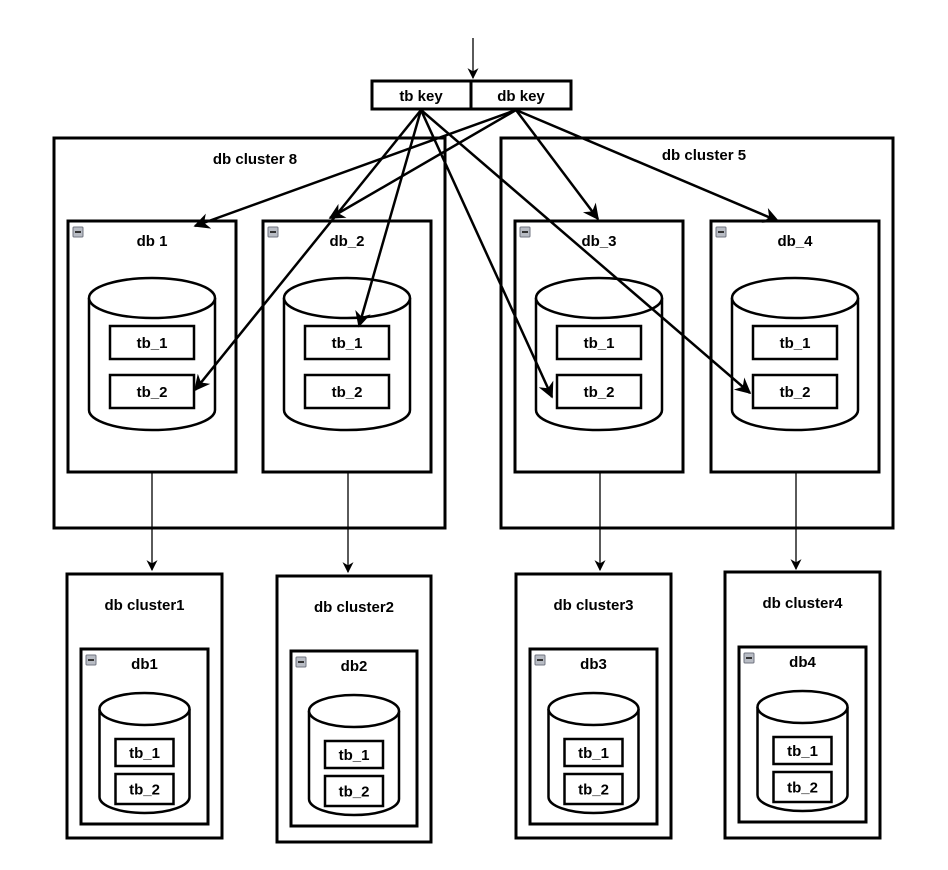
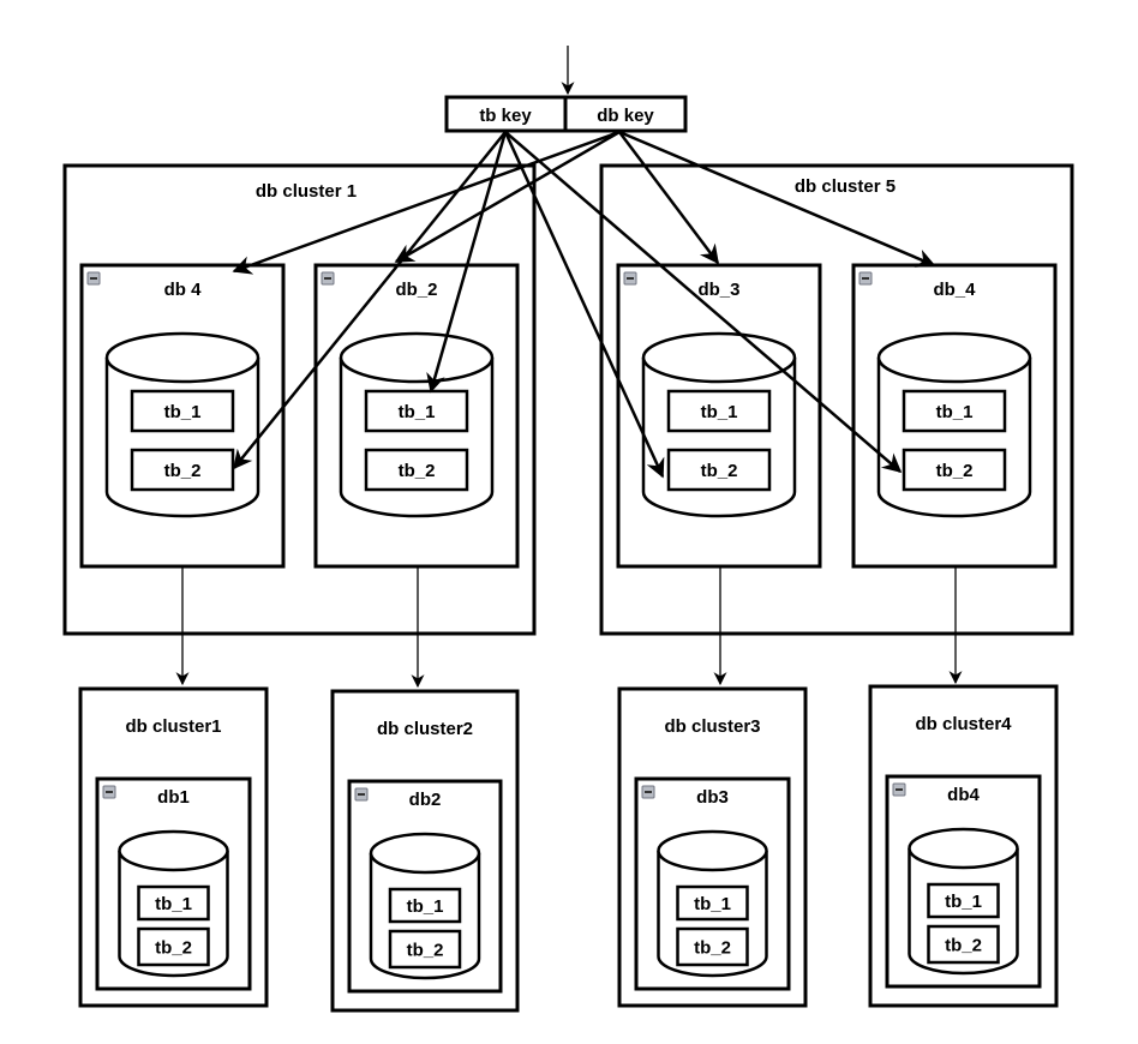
  tb key
  db key
- db cluster 8
+ db cluster 1
  db cluster 5
- db 1
+ db 4
  tb_1
  tb_2
  db_2
  tb_1
  tb_2
  db_3
  tb_1
  tb_2
  db_4
  tb_1
  tb_2
  db cluster1
  db1
  tb_1
  tb_2
  db cluster2
  db2
  tb_1
  tb_2
  db cluster3
  db3
  tb_1
  tb_2
  db cluster4
  db4
  tb_1
  tb_2
